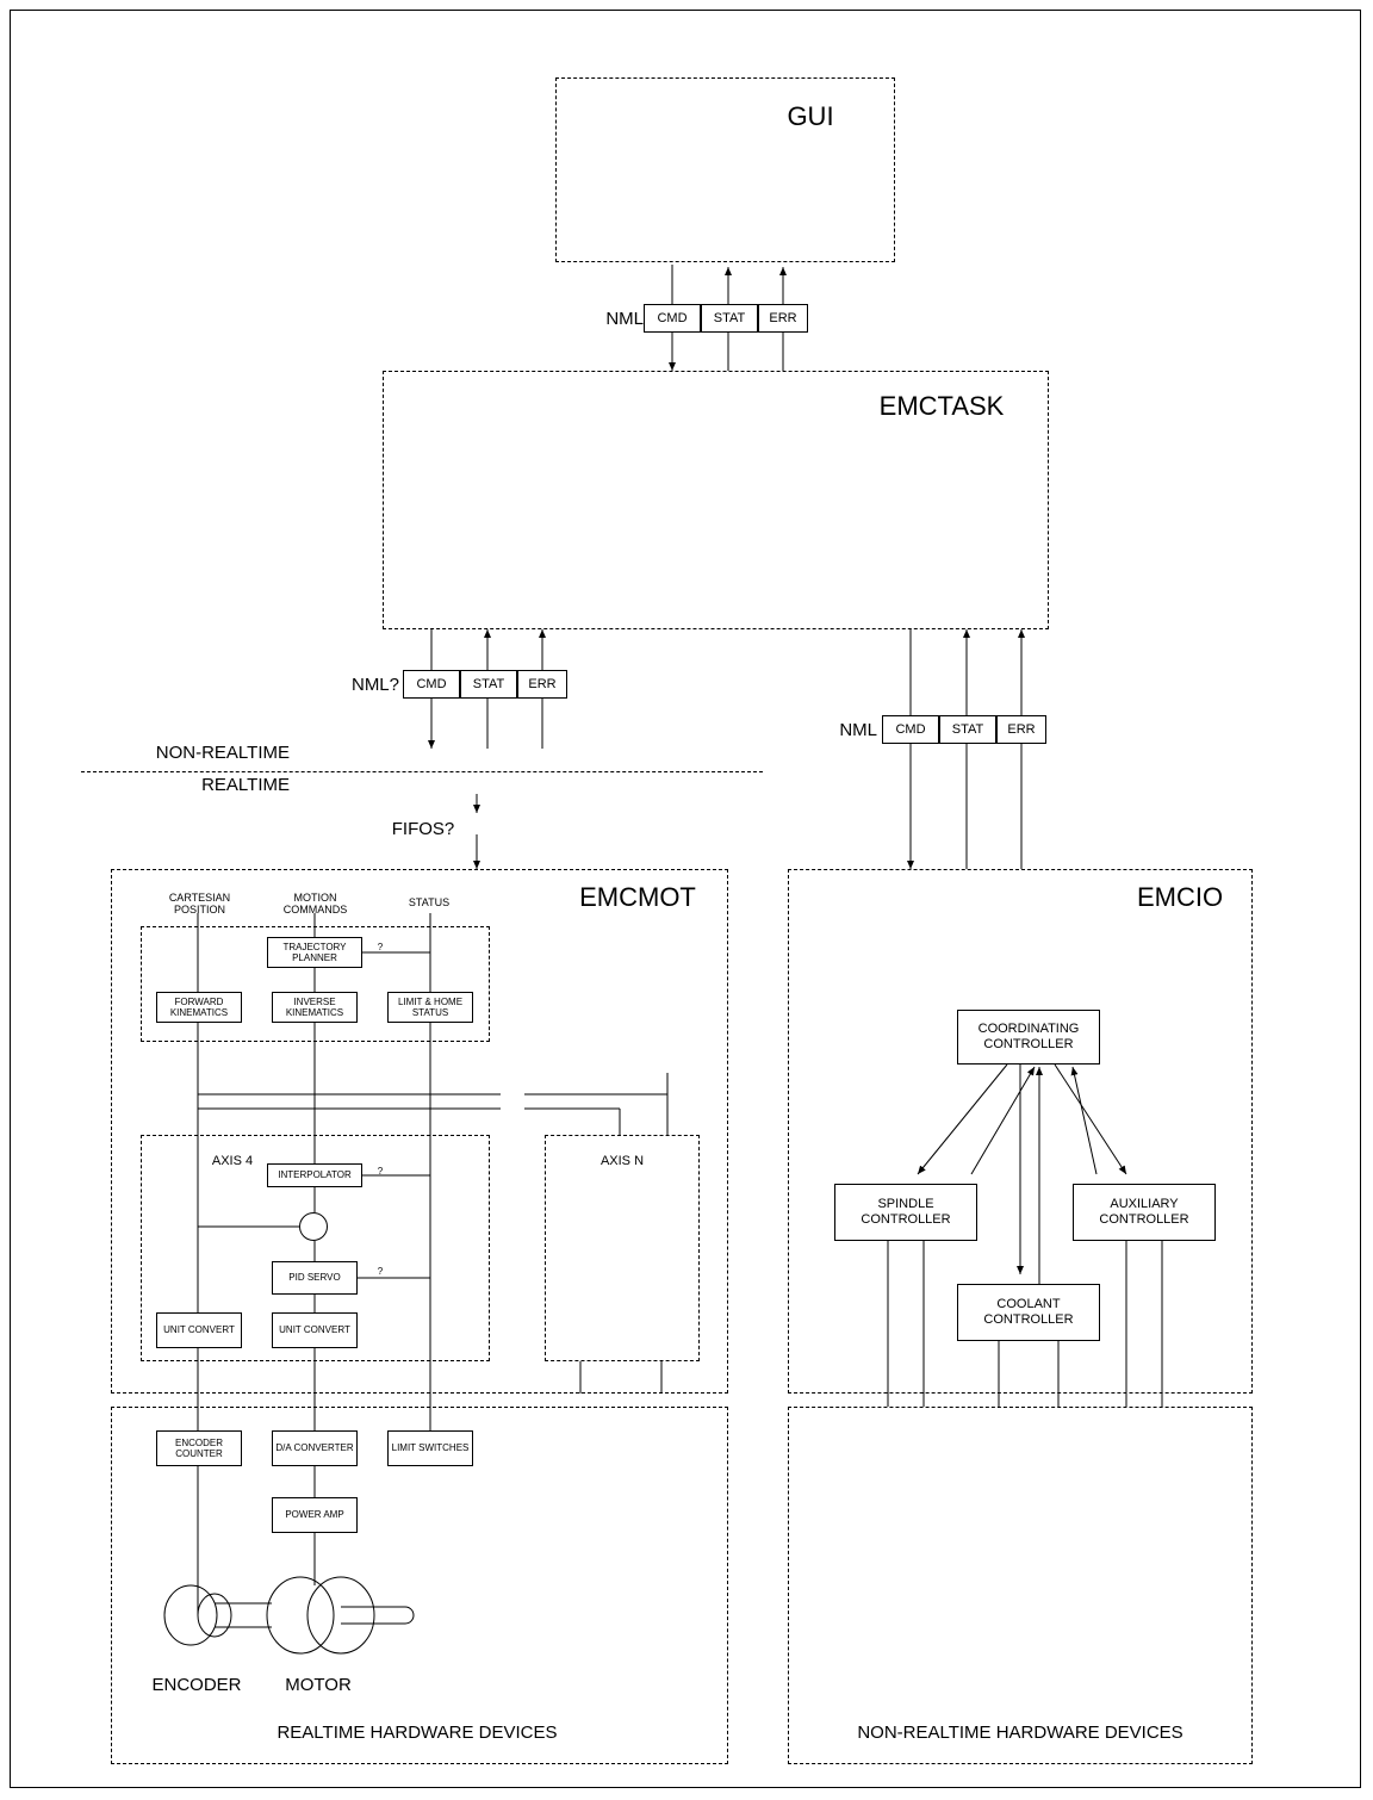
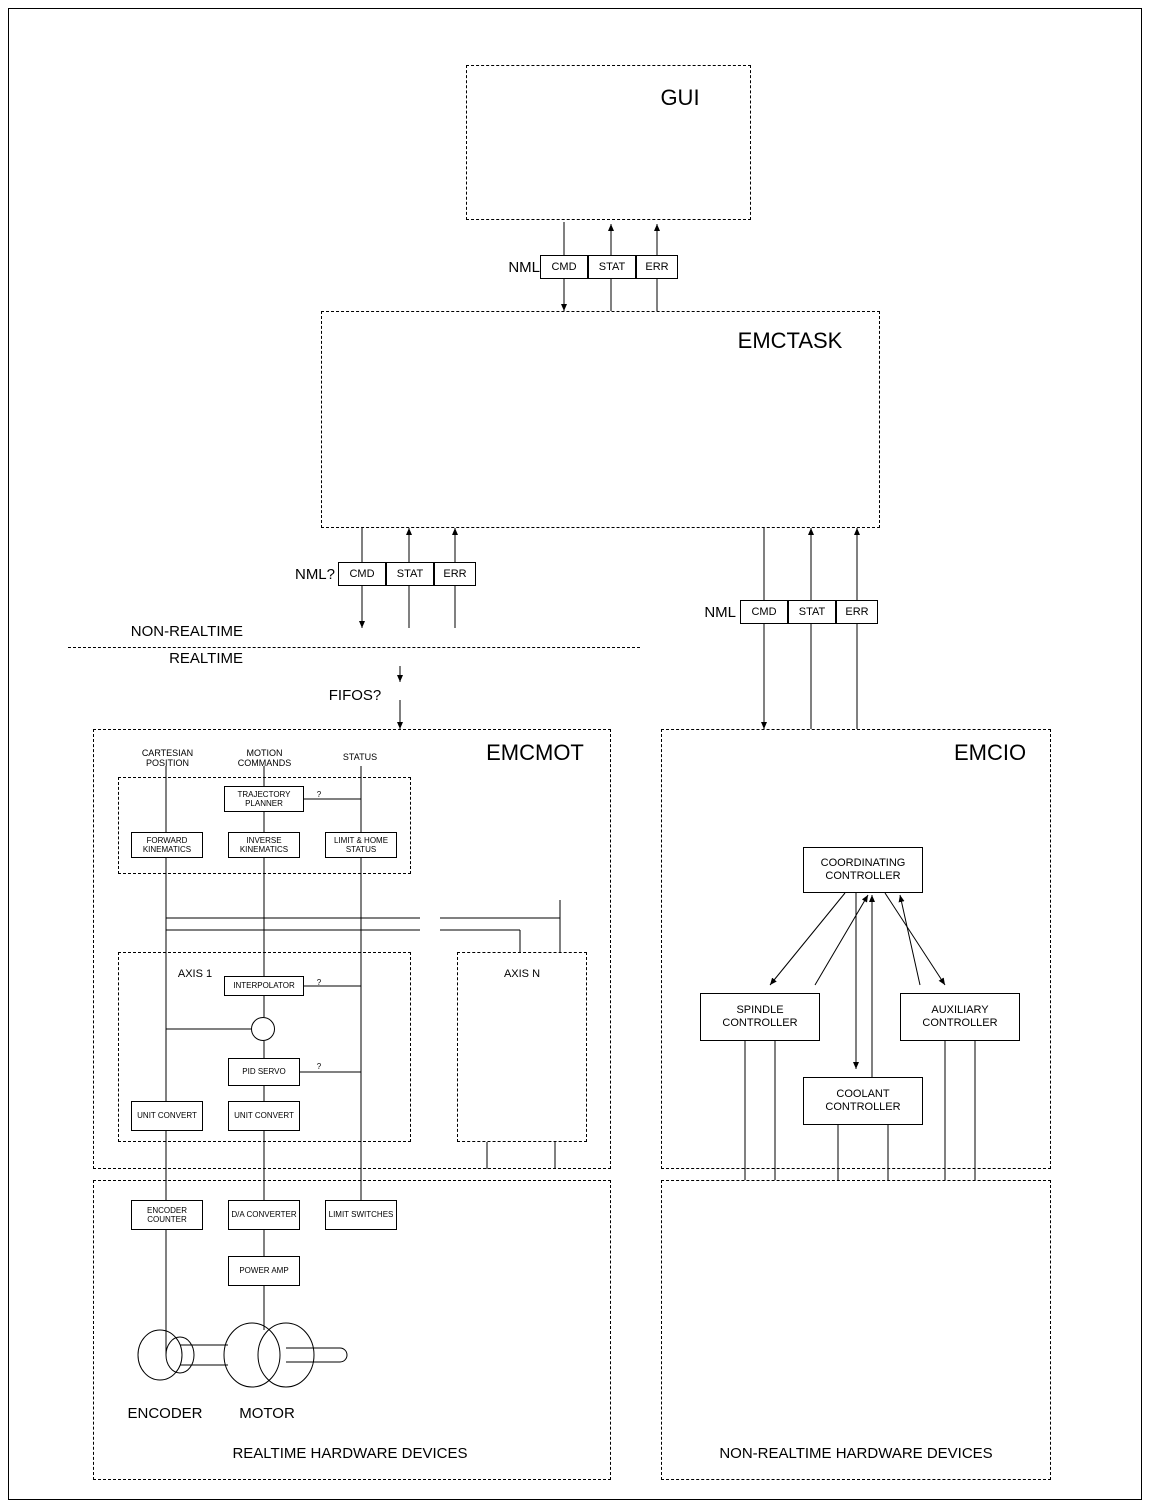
  GUI
  NML
  CMD
  STAT
  ERR
  EMCTASK
  NML?
  CMD
  STAT
  ERR
  NML
  CMD
  STAT
  ERR
  NON-REALTIME
  REALTIME
  FIFOS?
  EMCMOT
  CARTESIAN
  POSITION
  MOTION
  COMMANDS
  STATUS
  TRAJECTORY PLANNER
  ?
  FORWARD KINEMATICS
  INVERSE KINEMATICS
  LIMIT & HOME STATUS
- AXIS 4
+ AXIS 1
  INTERPOLATOR
  ?
  PID SERVO
  ?
  UNIT CONVERT
  UNIT CONVERT
  AXIS N
  REALTIME HARDWARE DEVICES
  ENCODER COUNTER
  D/A CONVERTER
  LIMIT SWITCHES
  POWER AMP
  ENCODER
  MOTOR
  EMCIO
  COORDINATING CONTROLLER
  SPINDLE CONTROLLER
  AUXILIARY CONTROLLER
  COOLANT CONTROLLER
  NON-REALTIME HARDWARE DEVICES
